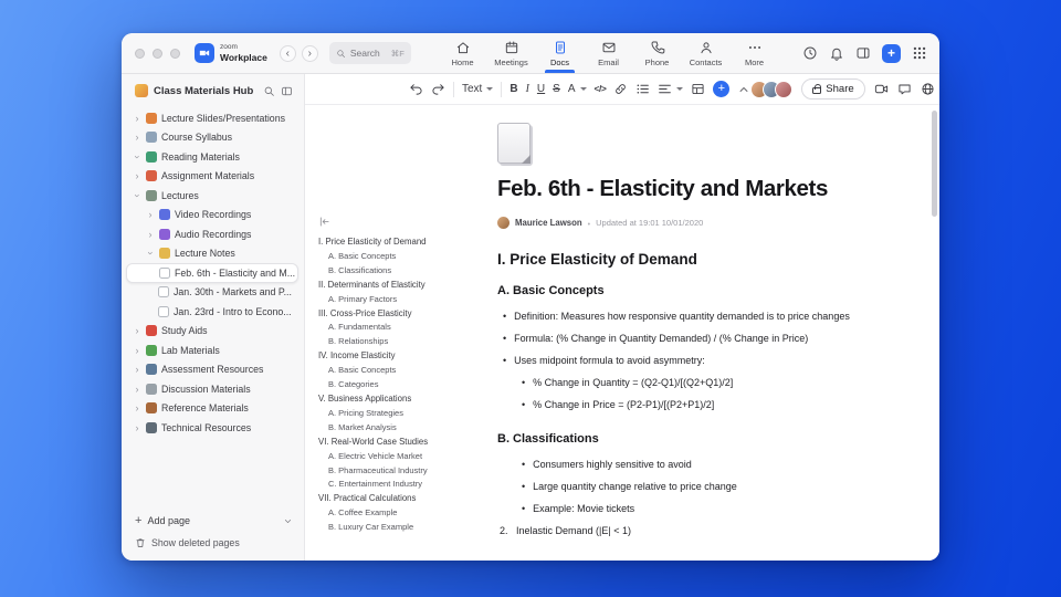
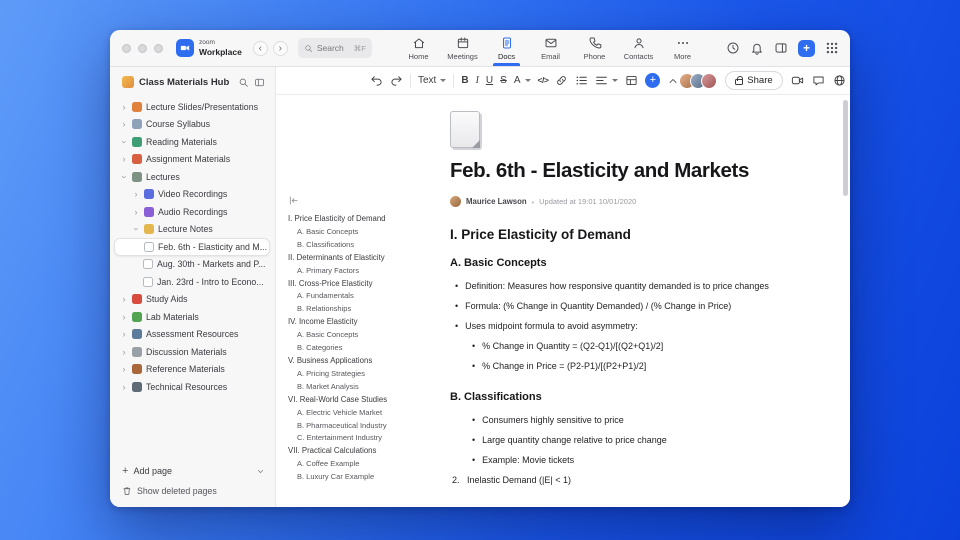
  Workplace
  Search
  ⌘F
  Home
  Meetings
  Docs
  Email
  Phone
  Contacts
  More
  Class Materials Hub
  Lecture Slides/Presentations
  Course Syllabus
  Reading Materials
  Assignment Materials
  Lectures
  Video Recordings
  Audio Recordings
  Lecture Notes
  Feb. 6th - Elasticity and M...
- Jan. 30th - Markets and P...
+ Aug. 30th - Markets and P...
  Jan. 23rd - Intro to Econo...
  Study Aids
  Lab Materials
  Assessment Resources
  Discussion Materials
  Reference Materials
  Technical Resources
  Add page
  Show deleted pages
  Text
  B
  I
  U
  S
  A
  </>
  Share
  I. Price Elasticity of Demand
  A. Basic Concepts
  B. Classifications
  II. Determinants of Elasticity
  A. Primary Factors
  III. Cross-Price Elasticity
  A. Fundamentals
  B. Relationships
  IV. Income Elasticity
  A. Basic Concepts
  B. Categories
  V. Business Applications
  A. Pricing Strategies
  B. Market Analysis
  VI. Real-World Case Studies
  A. Electric Vehicle Market
  B. Pharmaceutical Industry
  C. Entertainment Industry
  VII. Practical Calculations
  A. Coffee Example
  B. Luxury Car Example
  Feb. 6th - Elasticity and Markets
  Maurice Lawson
  Updated at 19:01 10/01/2020
  I. Price Elasticity of Demand
  A. Basic Concepts
  Definition: Measures how responsive quantity demanded is to price changes
  Formula: (% Change in Quantity Demanded) / (% Change in Price)
  Uses midpoint formula to avoid asymmetry:
  % Change in Quantity = (Q2-Q1)/[(Q2+Q1)/2]
  % Change in Price = (P2-P1)/[(P2+P1)/2]
  B. Classifications
- Consumers highly sensitive to avoid
+ Consumers highly sensitive to price
  Large quantity change relative to price change
  Example: Movie tickets
  2.
  Inelastic Demand (|E| < 1)
